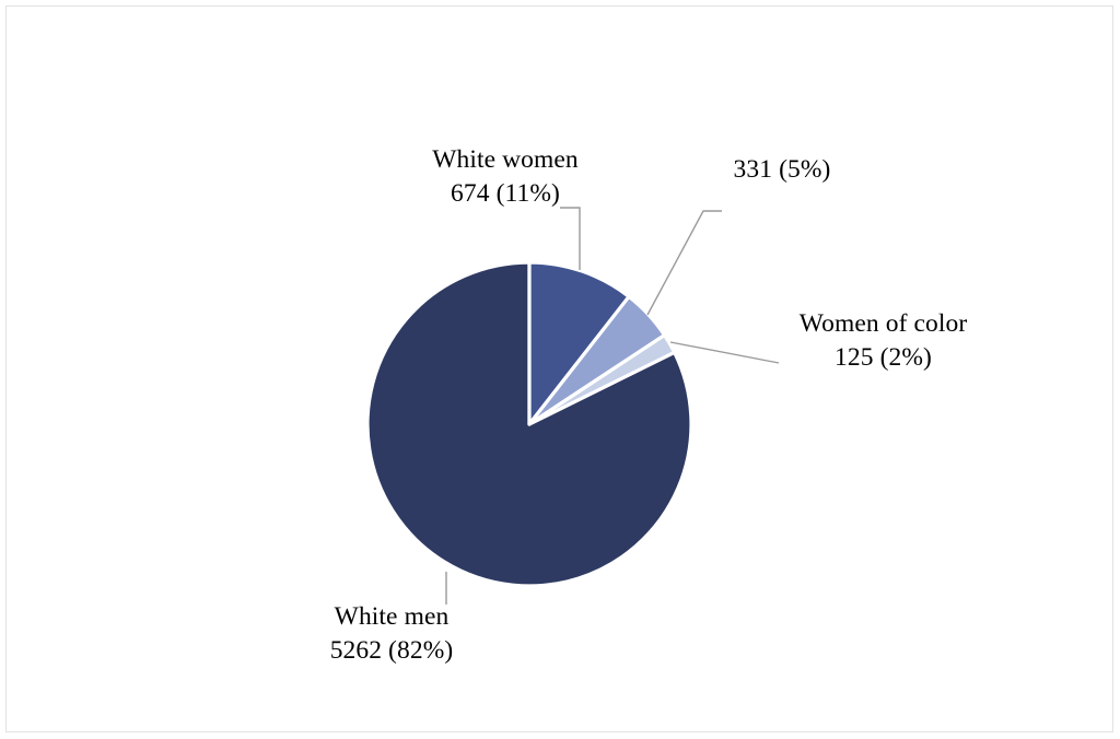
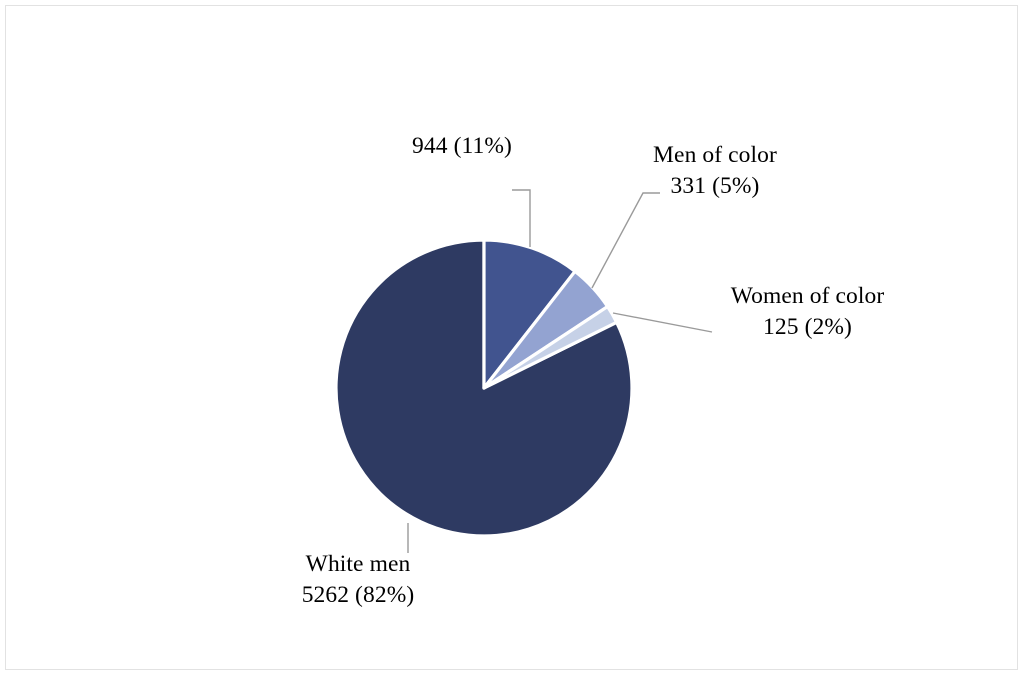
- White women
- 674 (11%)
+ 944 (11%)
+ Men of color
  331 (5%)
  Women of color
  125 (2%)
  White men
  5262 (82%)
